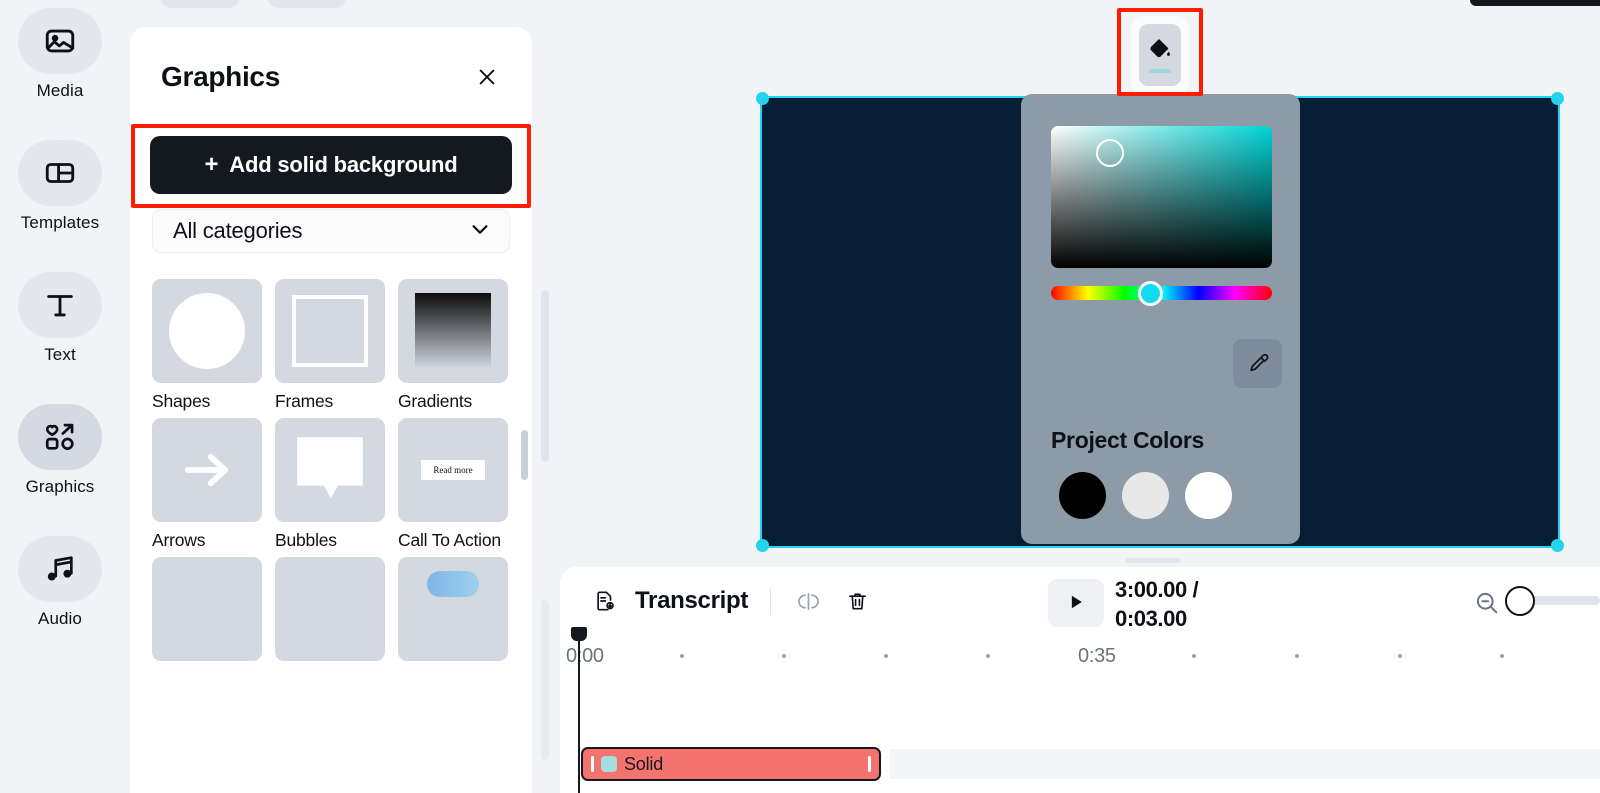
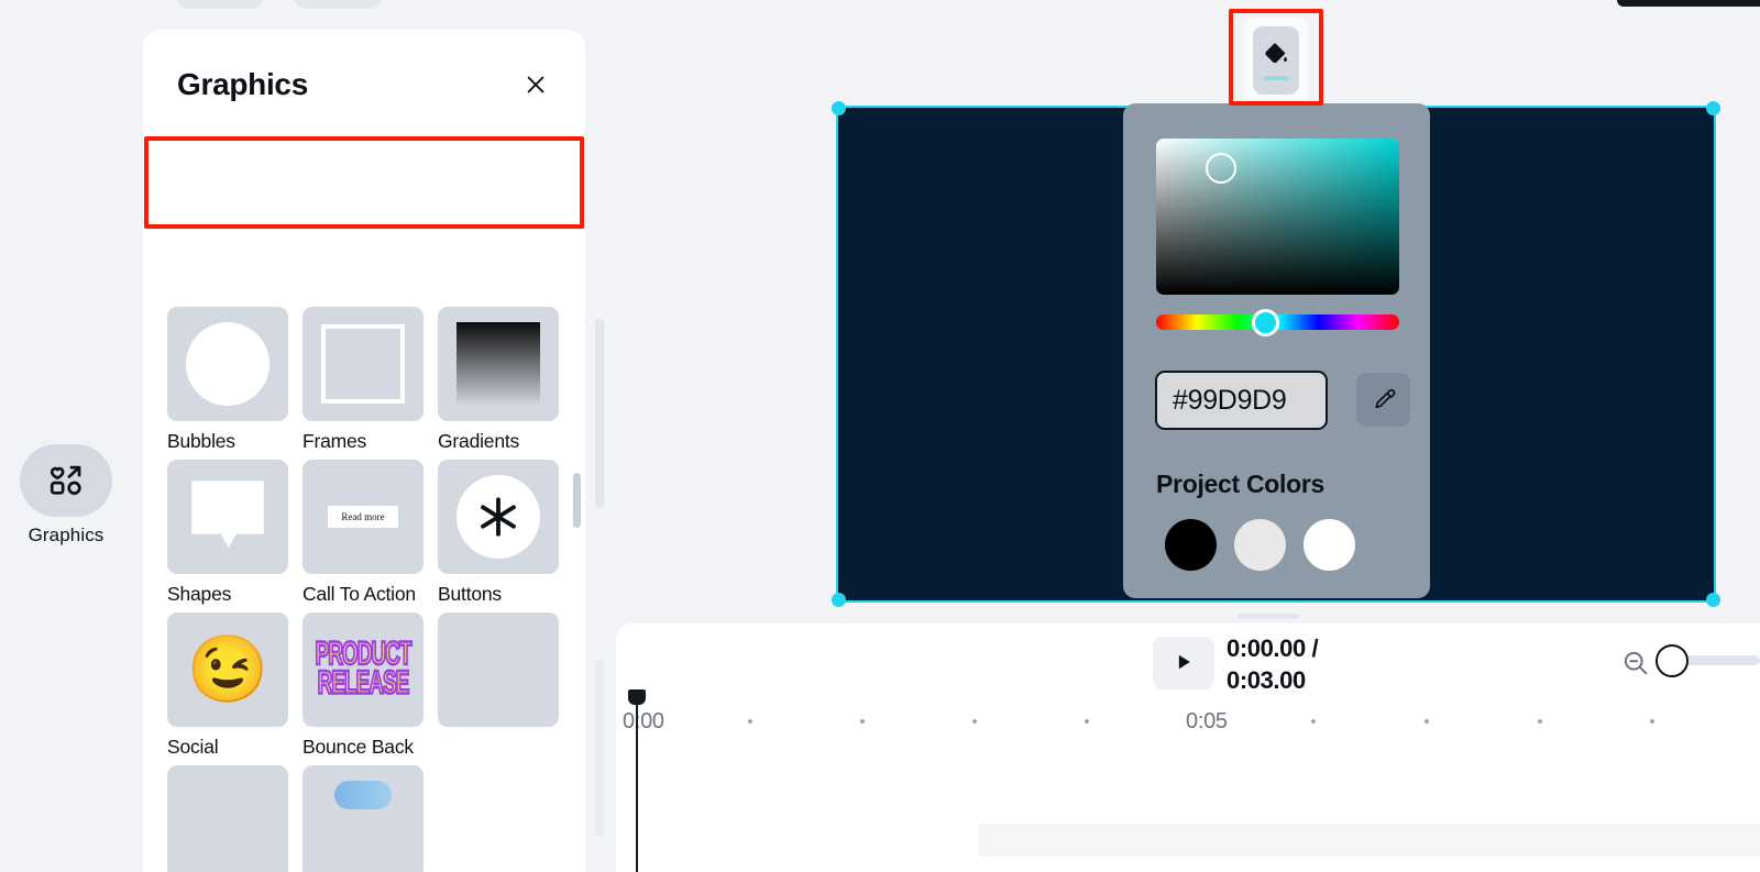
- Media
- Templates
- Text
  Graphics
- Audio
  Graphics
- +
- Add solid background
- All categories
- Shapes
+ Bubbles
  Frames
  Gradients
- Arrows
- Bubbles
+ Shapes
  Read more
  Call To Action
+ Buttons
+ 😉
+ Social
+ PRODUCT
+ RELEASE
+ Bounce Back
+ #99D9D9
  Project Colors
- Transcript
- 3:00.00 /
+ 0:00.00 /
  0:03.00
  000
- 0:35
+ 0:05
- Solid
